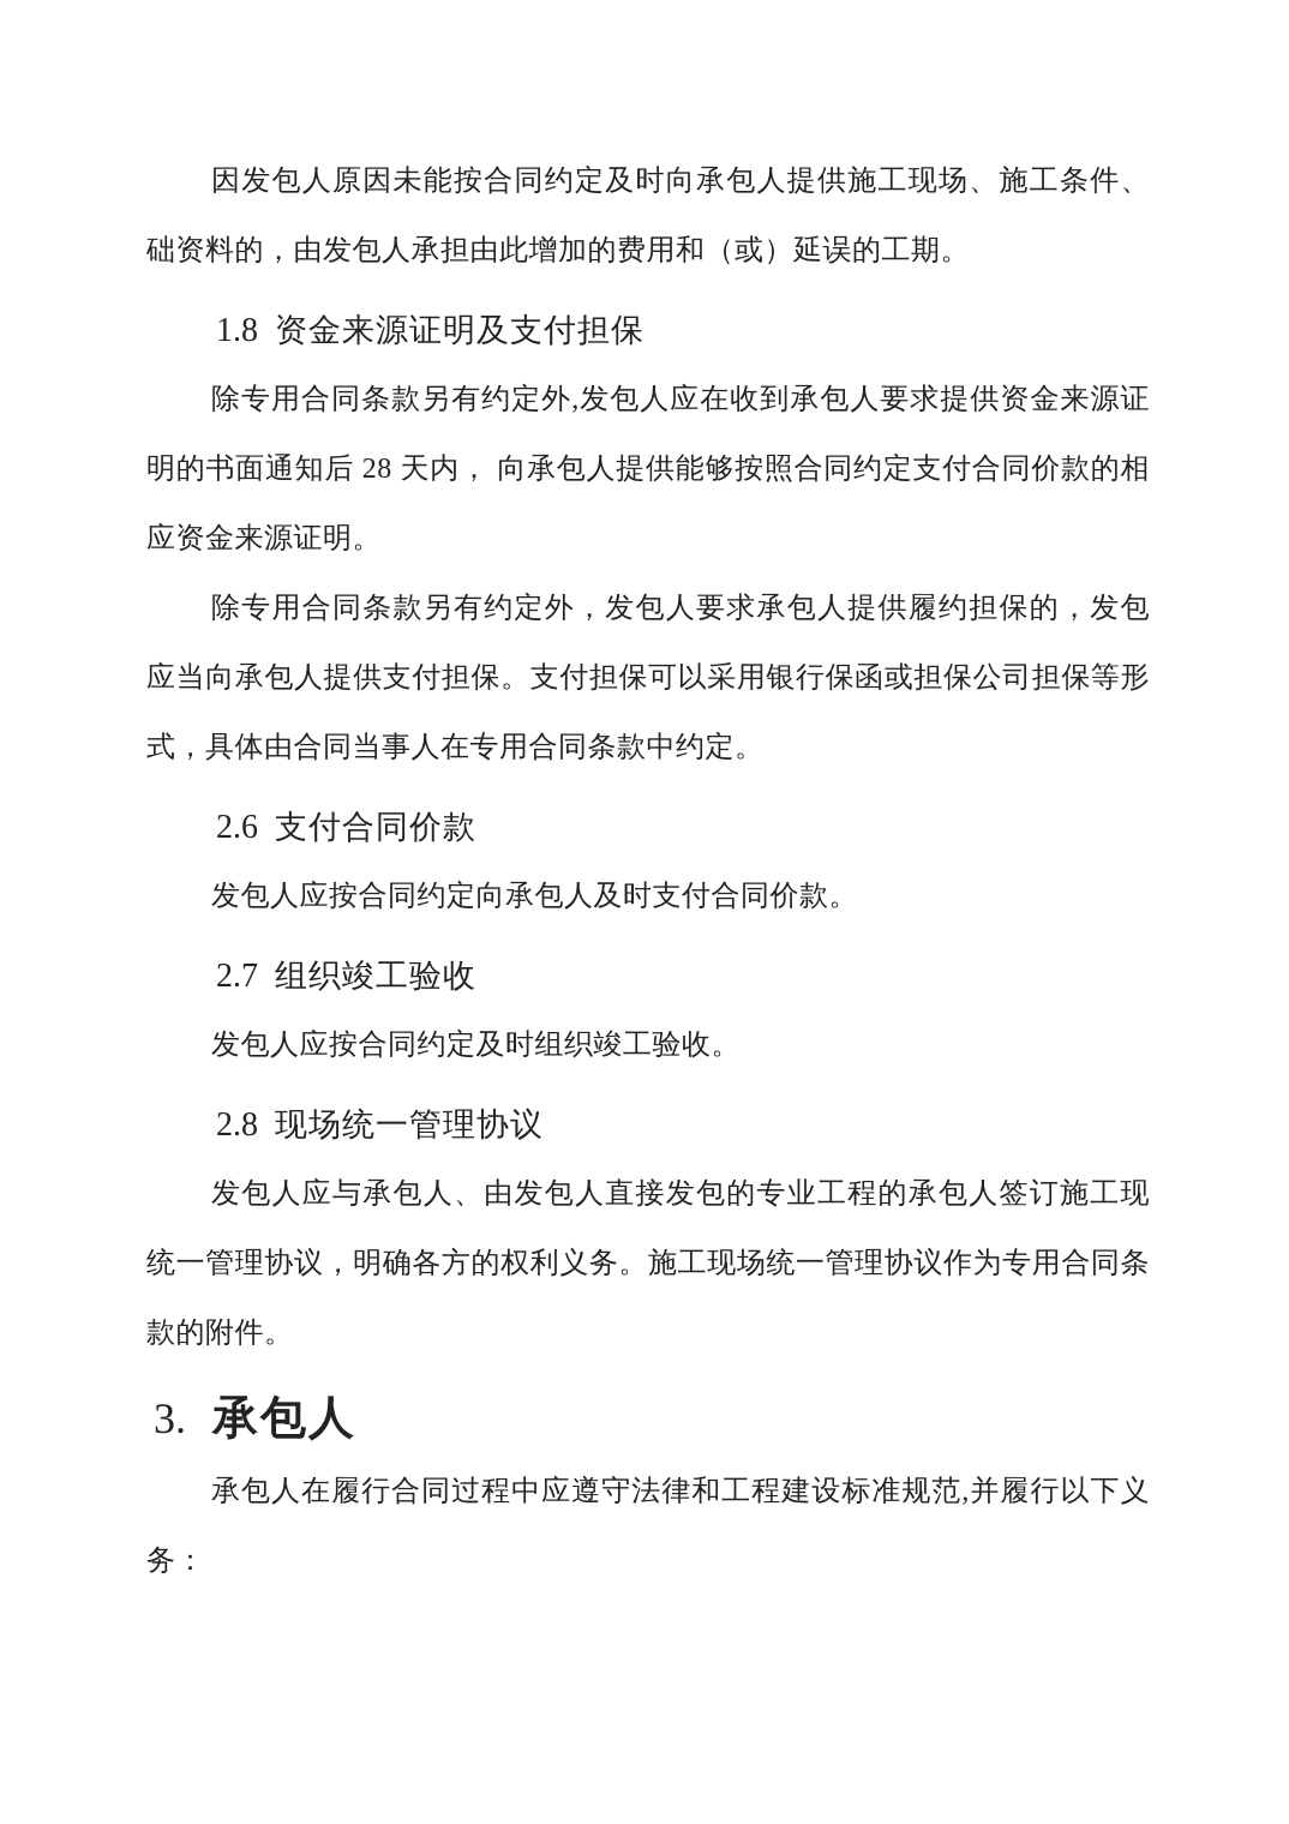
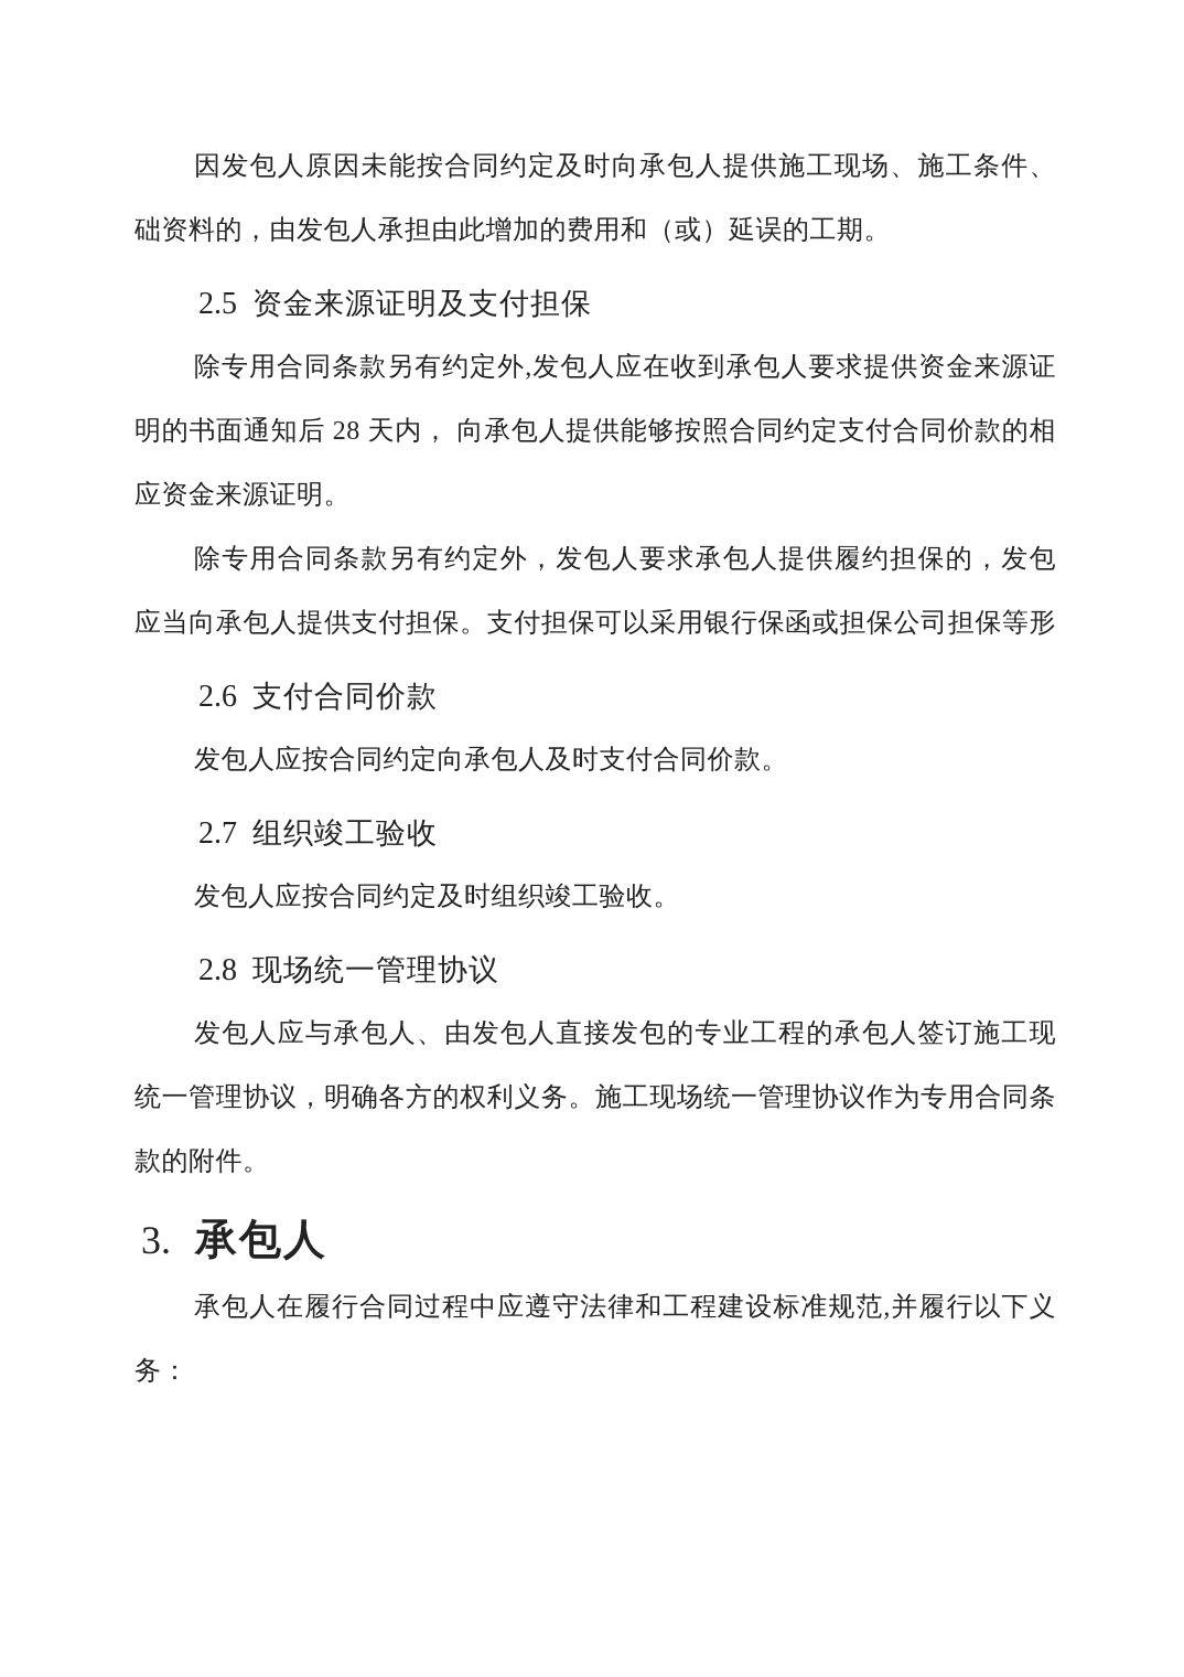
  因发包人原因未能按合同约定及时向承包人提供施工现场、施工条件、
  础资料的，由发包人承担由此增加的费用和（或）延误的工期。
- 1.8 资金来源证明及支付担保
+ 2.5 资金来源证明及支付担保
  除专用合同条款另有约定外,发包人应在收到承包人要求提供资金来源证
  明的书面通知后 28 天内， 向承包人提供能够按照合同约定支付合同价款的相
  应资金来源证明。
  除专用合同条款另有约定外，发包人要求承包人提供履约担保的，发包
  应当向承包人提供支付担保。支付担保可以采用银行保函或担保公司担保等形
- 式，具体由合同当事人在专用合同条款中约定。
  2.6 支付合同价款
  发包人应按合同约定向承包人及时支付合同价款。
  2.7 组织竣工验收
  发包人应按合同约定及时组织竣工验收。
  2.8 现场统一管理协议
  发包人应与承包人、由发包人直接发包的专业工程的承包人签订施工现
  统一管理协议，明确各方的权利义务。施工现场统一管理协议作为专用合同条
  款的附件。
  3. 承包人
  承包人在履行合同过程中应遵守法律和工程建设标准规范,并履行以下义
  务：
